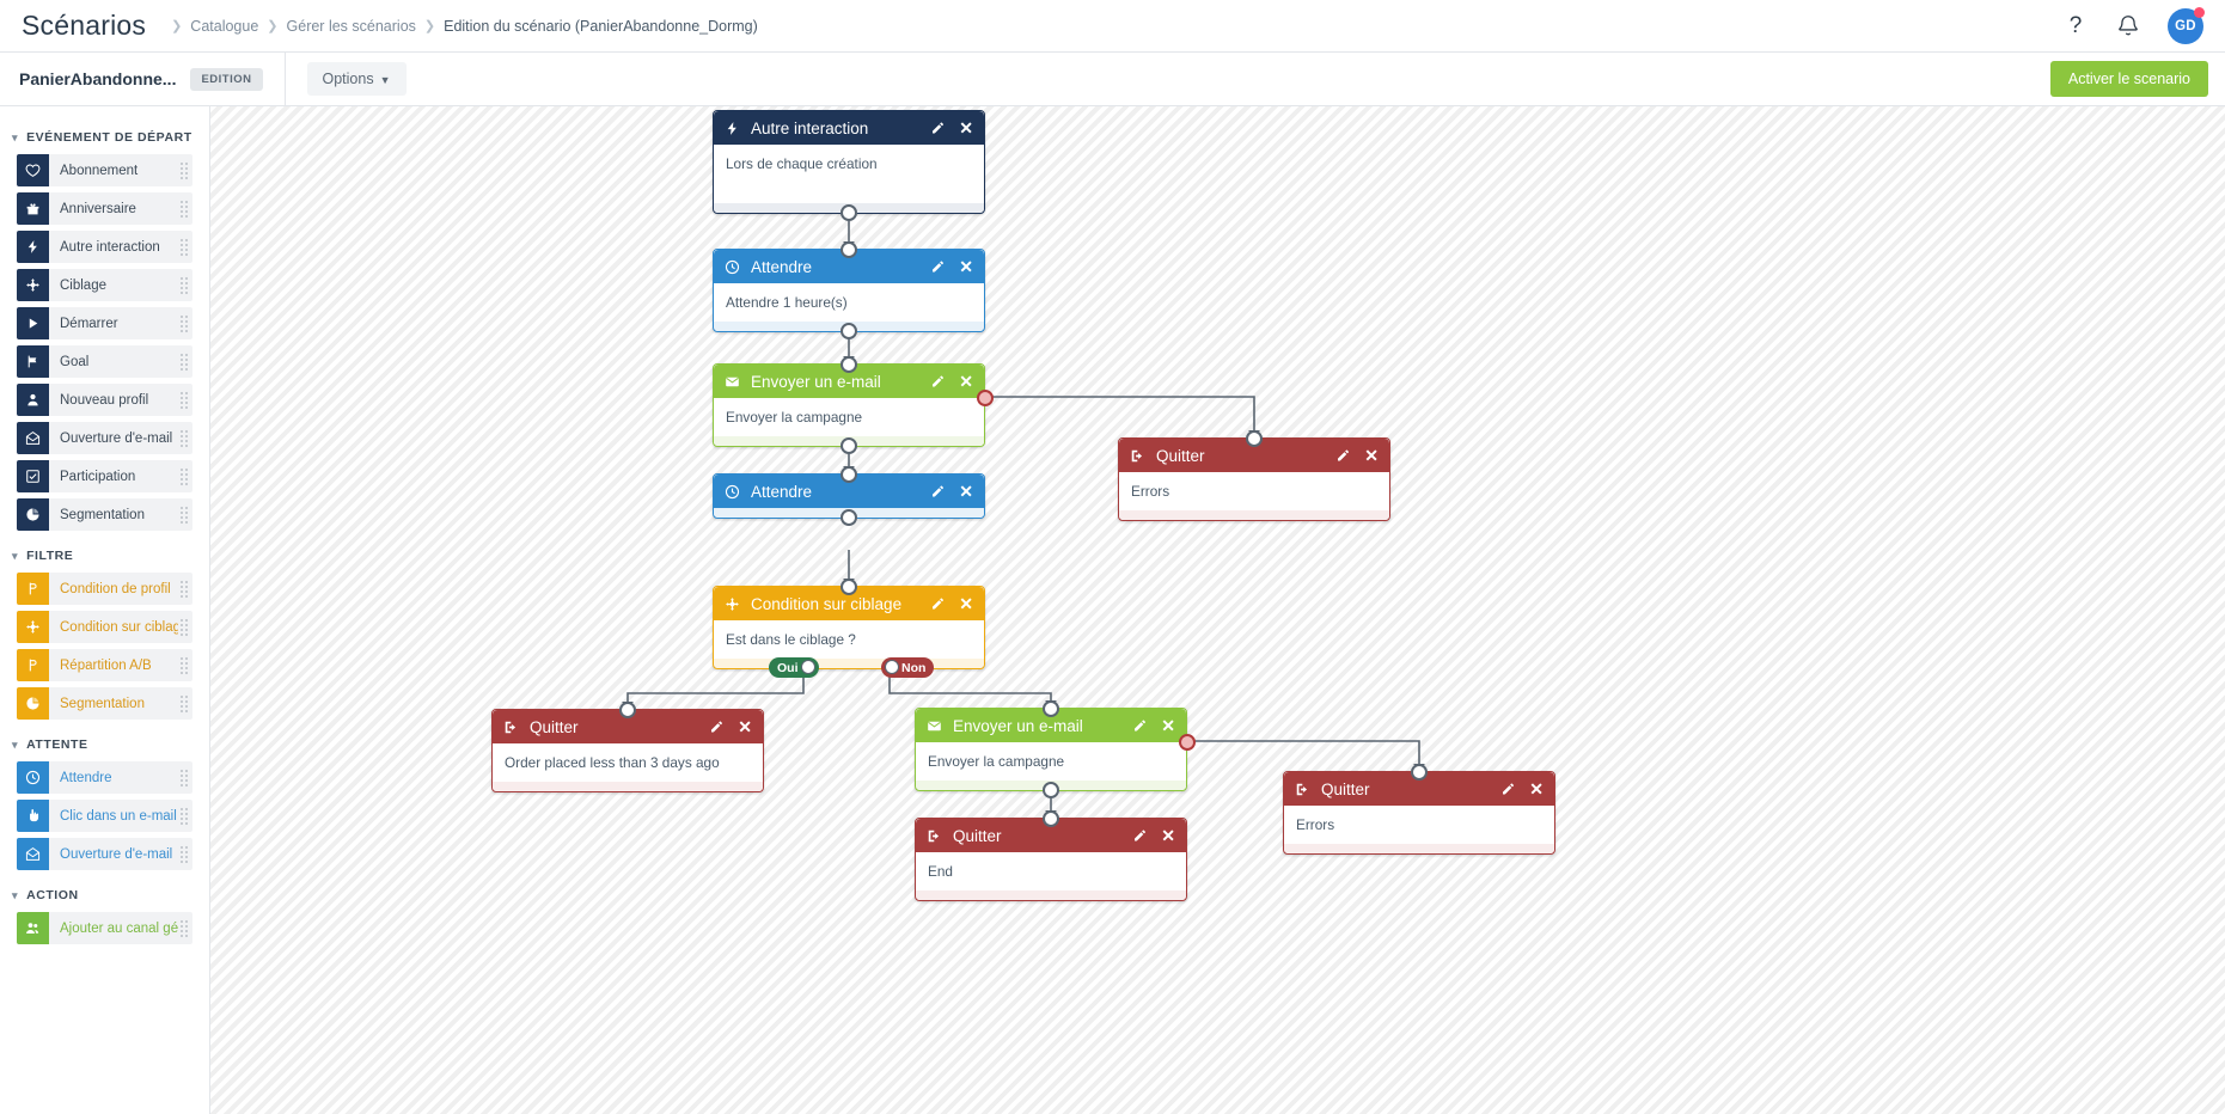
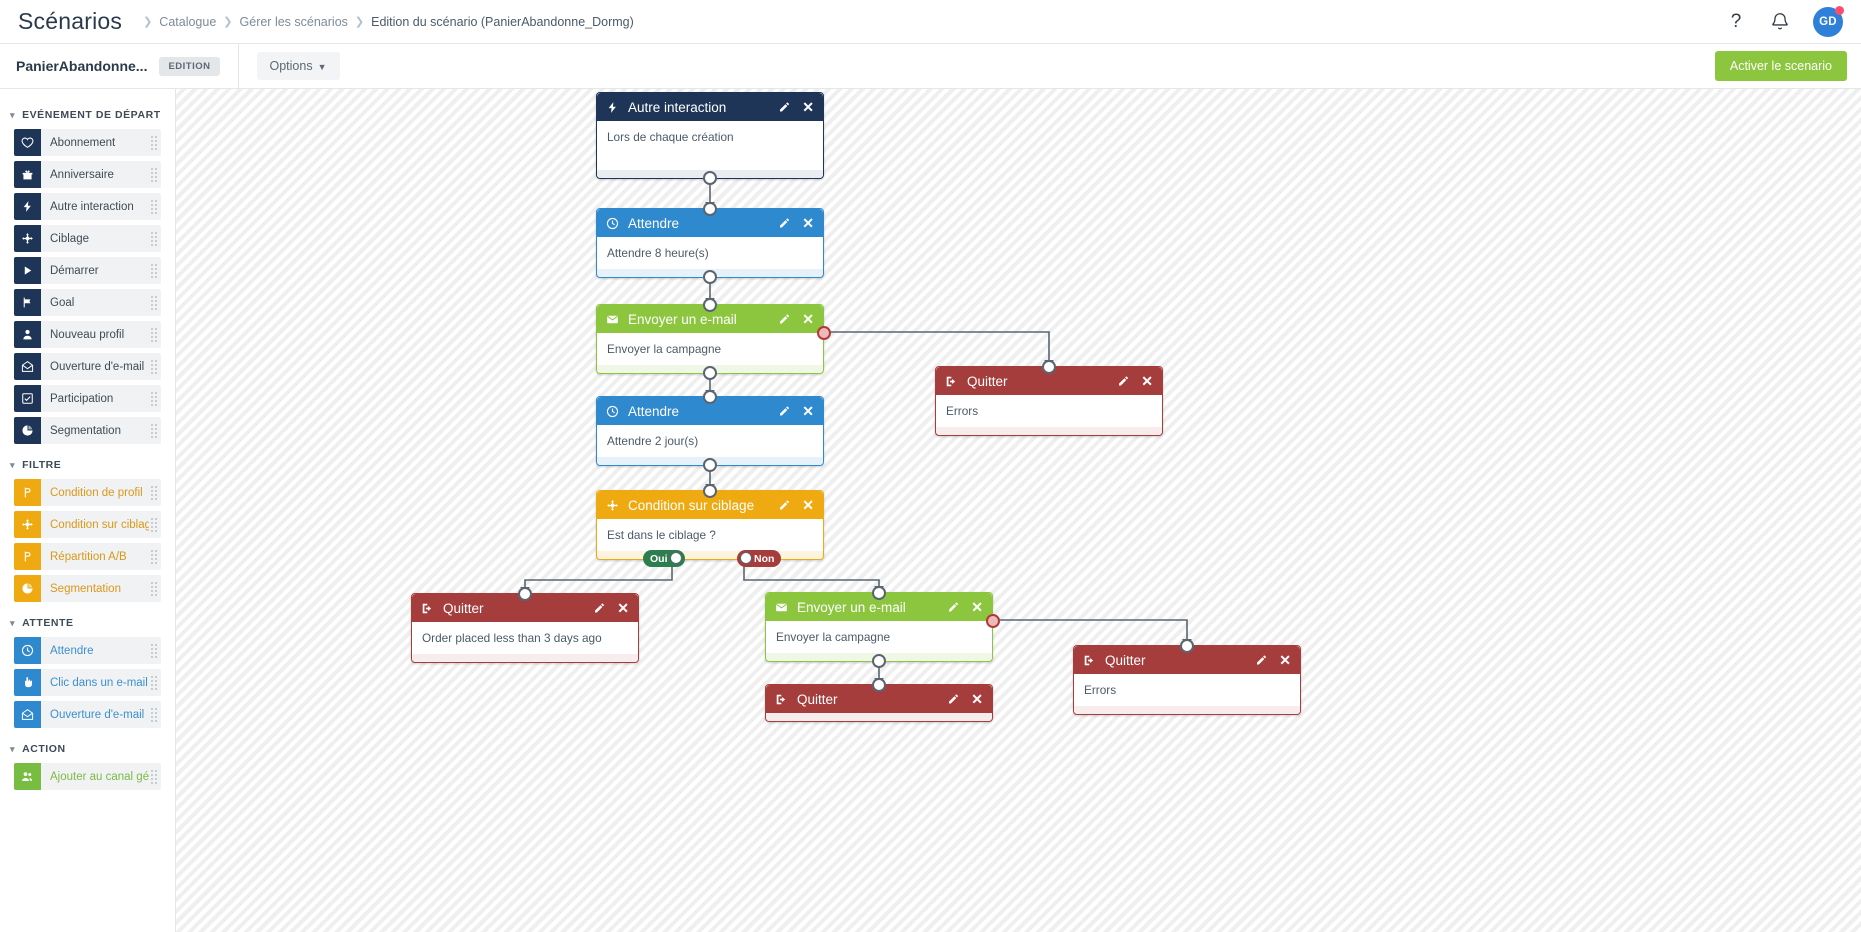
  Scénarios
  ❯
  Catalogue
  ❯
  Gérer les scénarios
  ❯
  Edition du scénario (PanierAbandonne_Dormg)
  ?
  GD
  PanierAbandonne...
  EDITION
  Options ▼
  Activer le scenario
  ▾
  EVÉNEMENT DE DÉPART
  Abonnement
  Anniversaire
  Autre interaction
  Ciblage
  Démarrer
  Goal
  Nouveau profil
  Ouverture d'e-mail
  Participation
  Segmentation
  ▾
  FILTRE
  Condition de profil
  Condition sur ciblag
  Répartition A/B
  Segmentation
  ▾
  ATTENTE
  Attendre
  Clic dans un e-mail
  Ouverture d'e-mail
  ▾
  ACTION
  Ajouter au canal gé
  Autre interaction
  ✕
  Lors de chaque création
  Attendre
  ✕
- Attendre 1 heure(s)
+ Attendre 8 heure(s)
  Envoyer un e-mail
  ✕
  Envoyer la campagne
  Quitter
  ✕
  Errors
  Attendre
  ✕
+ Attendre 2 jour(s)
  Condition sur ciblage
  ✕
  Est dans le ciblage ?
  Oui
  Non
  Quitter
  ✕
  Order placed less than 3 days ago
  Envoyer un e-mail
  ✕
  Envoyer la campagne
  Quitter
  ✕
- End
  Quitter
  ✕
  Errors
